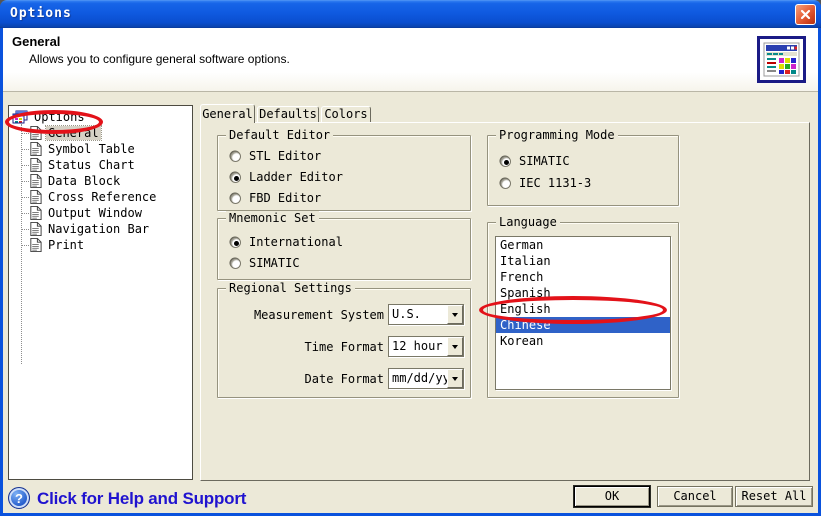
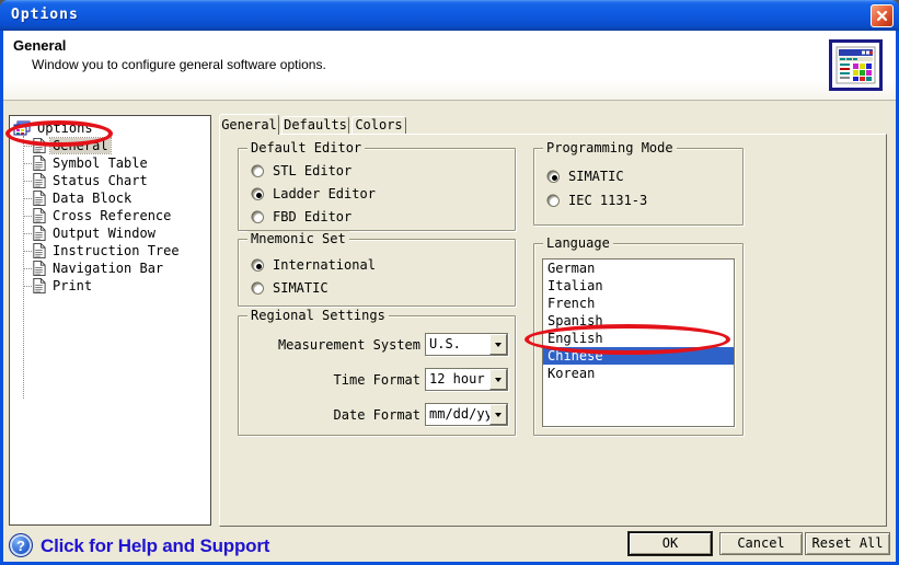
  Options
  General
- Allows you to configure general software options.
+ Window you to configure general software options.
  Options
  General
  Symbol Table
  Status Chart
  Data Block
  Cross Reference
  Output Window
+ Instruction Tree
  Navigation Bar
  Print
  General
  Defaults
  Colors
  Default Editor
  STL Editor
  Ladder Editor
  FBD Editor
  Programming Mode
  SIMATIC
  IEC 1131-3
  Mnemonic Set
  International
  SIMATIC
  Language
  German
  Italian
  French
  Spanish
  English
  Chinese
  Korean
  Regional Settings
  Measurement System
  U.S.
  Time Format
  12 hour
  Date Format
  mm/dd/y
  ?
  Click for Help and Support
  OK
  Cancel
  Reset All
